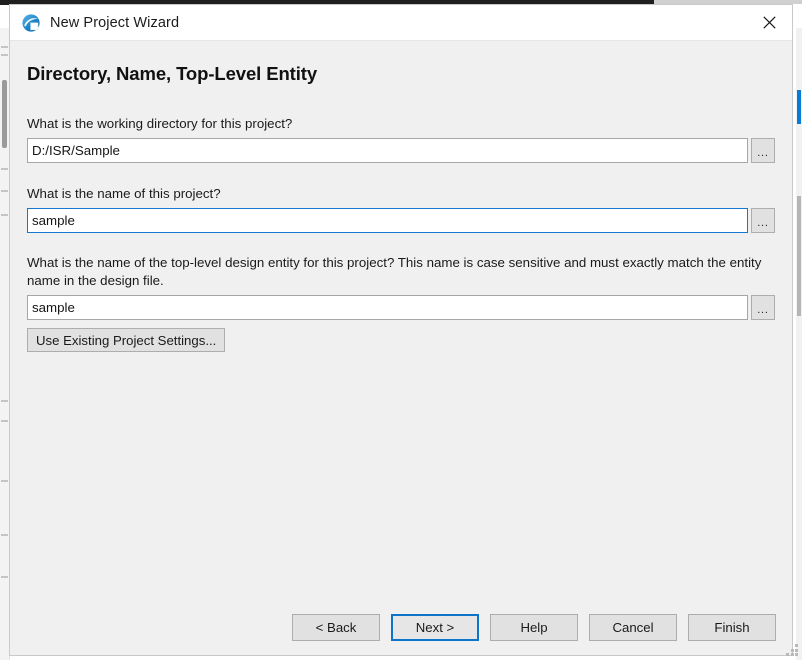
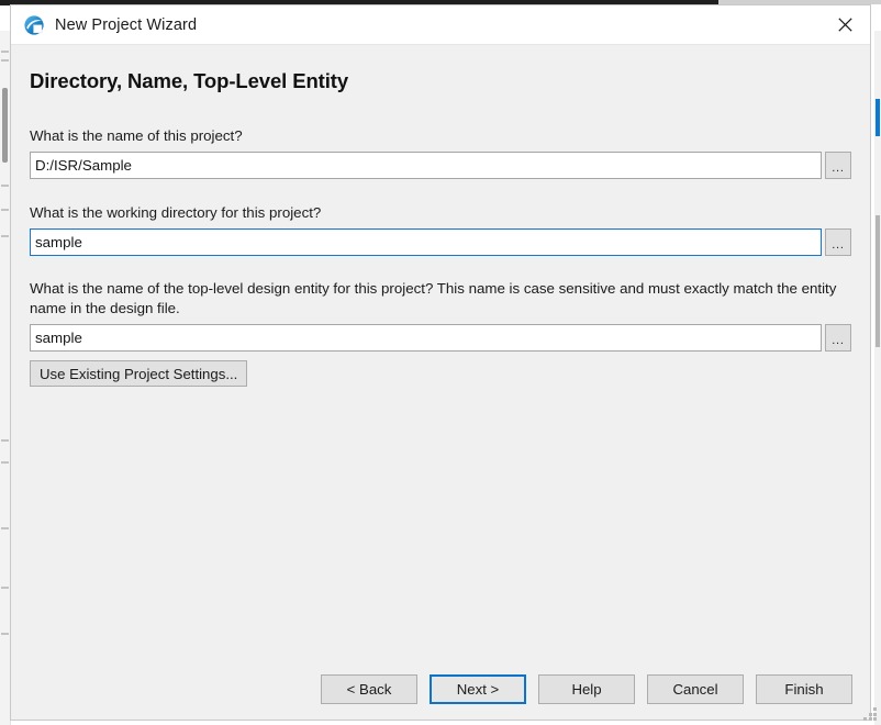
  New Project Wizard
  Directory, Name, Top-Level Entity
- What is the working directory for this project?
+ What is the name of this project?
  D:/ISR/Sample
  ...
- What is the name of this project?
+ What is the working directory for this project?
  sample
  ...
  What is the name of the top-level design entity for this project? This name is case sensitive and must exactly match the entity name in the design file.
  sample
  ...
  Use Existing Project Settings...
  < Back
  Next >
  Help
  Cancel
  Finish
